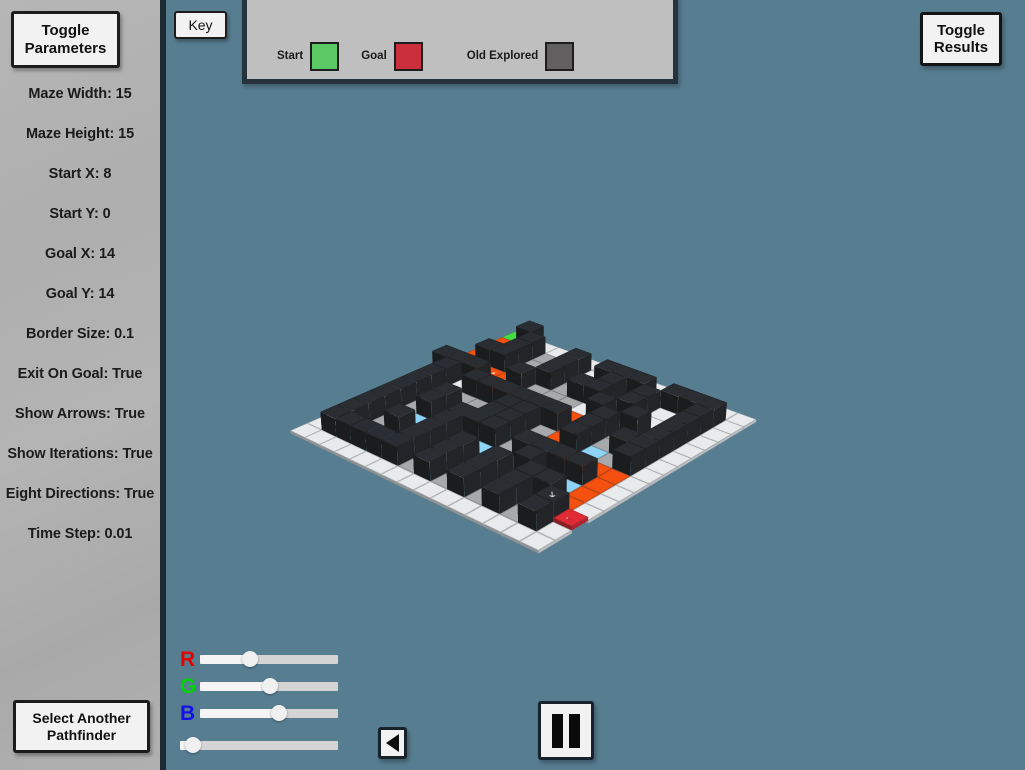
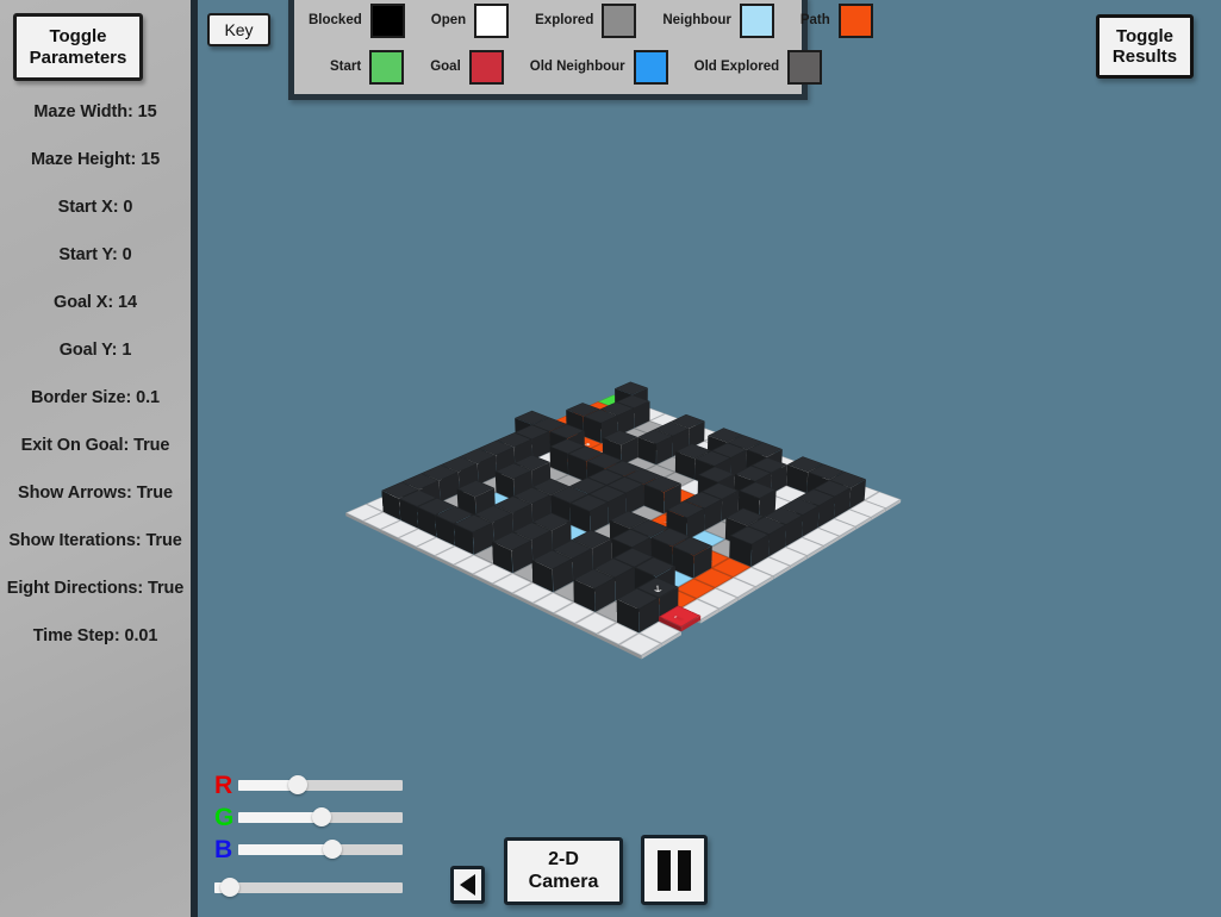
  Toggle
  Parameters
  Maze Width: 15
  Maze Height: 15
- Start X: 8
+ Start X: 0
  Start Y: 0
  Goal X: 14
- Goal Y: 14
+ Goal Y: 1
  Border Size: 0.1
  Exit On Goal: True
  Show Arrows: True
  Show Iterations: True
  Eight Directions: True
  Time Step: 0.01
- Select Another
- Pathfinder
  Key
+ Blocked
+ Open
+ Explored
+ Neighbour
+ Path
  Start
  Goal
+ Old Neighbour
  Old Explored
  Toggle
  Results
  R
  G
  B
+ 2-D
+ Camera
